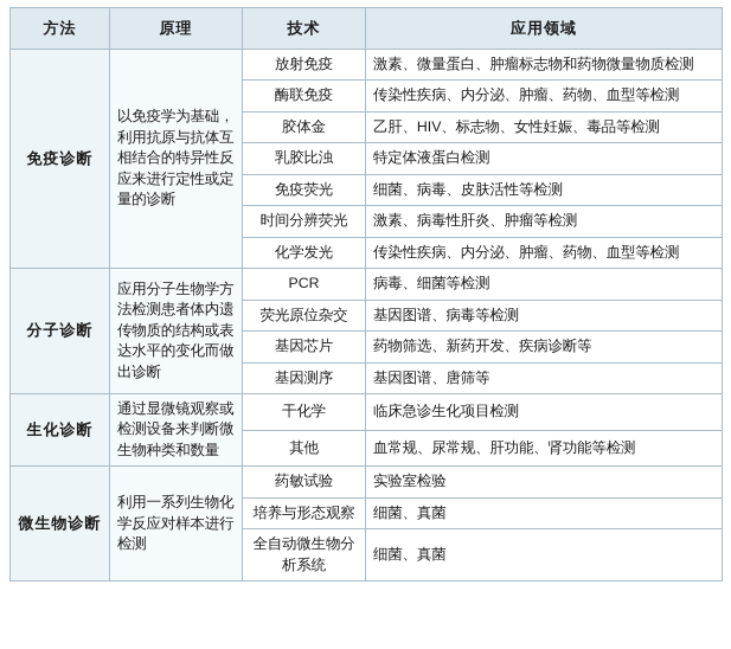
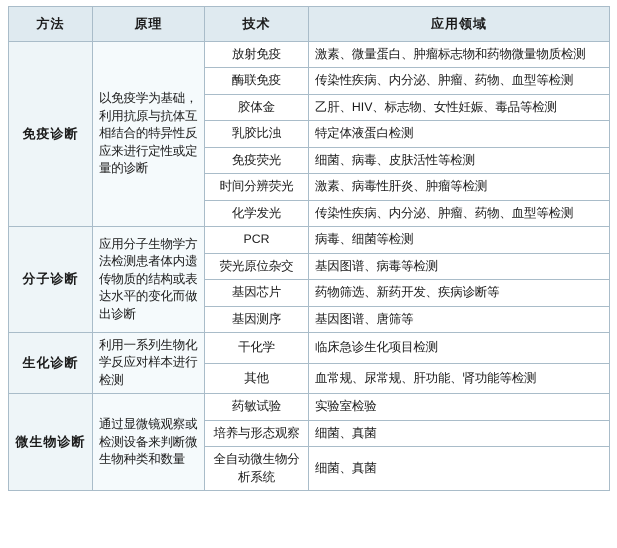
  方法	原理	技术	应用领域
  免疫诊断	以免疫学为基础，利用抗原与抗体互相结合的特异性反应来进行定性或定量的诊断	放射免疫	激素、微量蛋白、肿瘤标志物和药物微量物质检测
  酶联免疫	传染性疾病、内分泌、肿瘤、药物、血型等检测
  胶体金	乙肝、HIV、标志物、女性妊娠、毒品等检测
  乳胶比浊	特定体液蛋白检测
  免疫荧光	细菌、病毒、皮肤活性等检测
  时间分辨荧光	激素、病毒性肝炎、肿瘤等检测
  化学发光	传染性疾病、内分泌、肿瘤、药物、血型等检测
  分子诊断	应用分子生物学方法检测患者体内遗传物质的结构或表达水平的变化而做出诊断	PCR	病毒、细菌等检测
  荧光原位杂交	基因图谱、病毒等检测
  基因芯片	药物筛选、新药开发、疾病诊断等
  基因测序	基因图谱、唐筛等
- 生化诊断	通过显微镜观察或检测设备来判断微生物种类和数量	干化学	临床急诊生化项目检测
+ 生化诊断	利用一系列生物化学反应对样本进行检测	干化学	临床急诊生化项目检测
  其他	血常规、尿常规、肝功能、肾功能等检测
- 微生物诊断	利用一系列生物化学反应对样本进行检测	药敏试验	实验室检验
+ 微生物诊断	通过显微镜观察或检测设备来判断微生物种类和数量	药敏试验	实验室检验
  培养与形态观察	细菌、真菌
  全自动微生物分析系统	细菌、真菌
